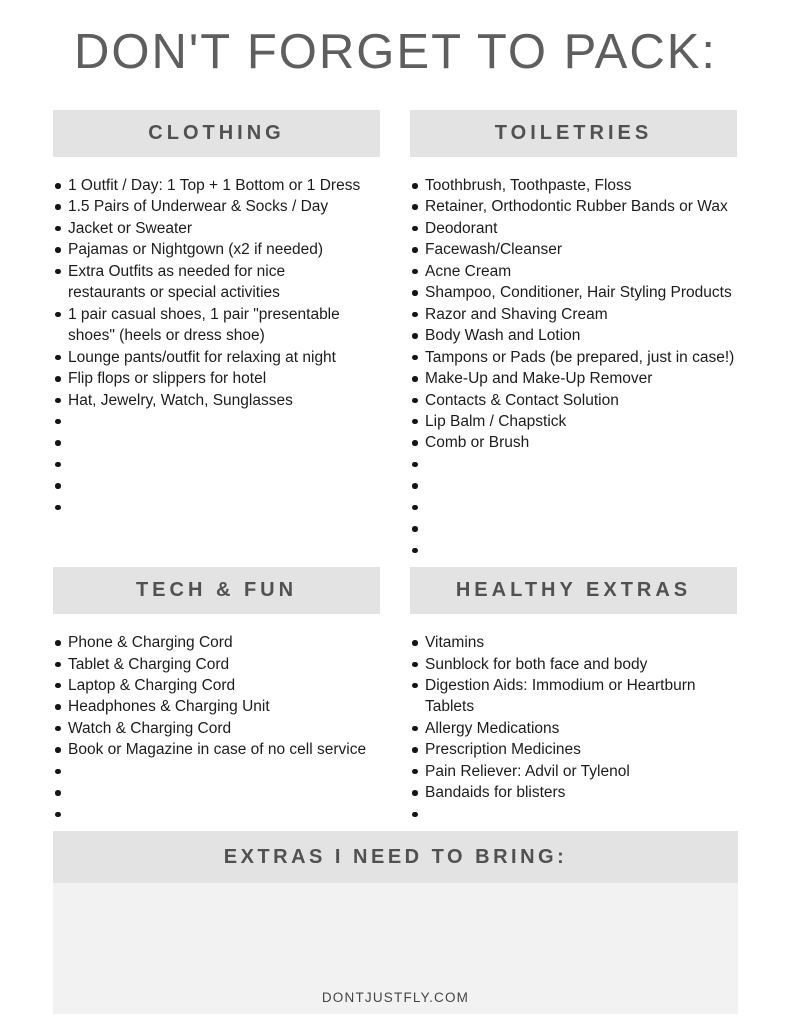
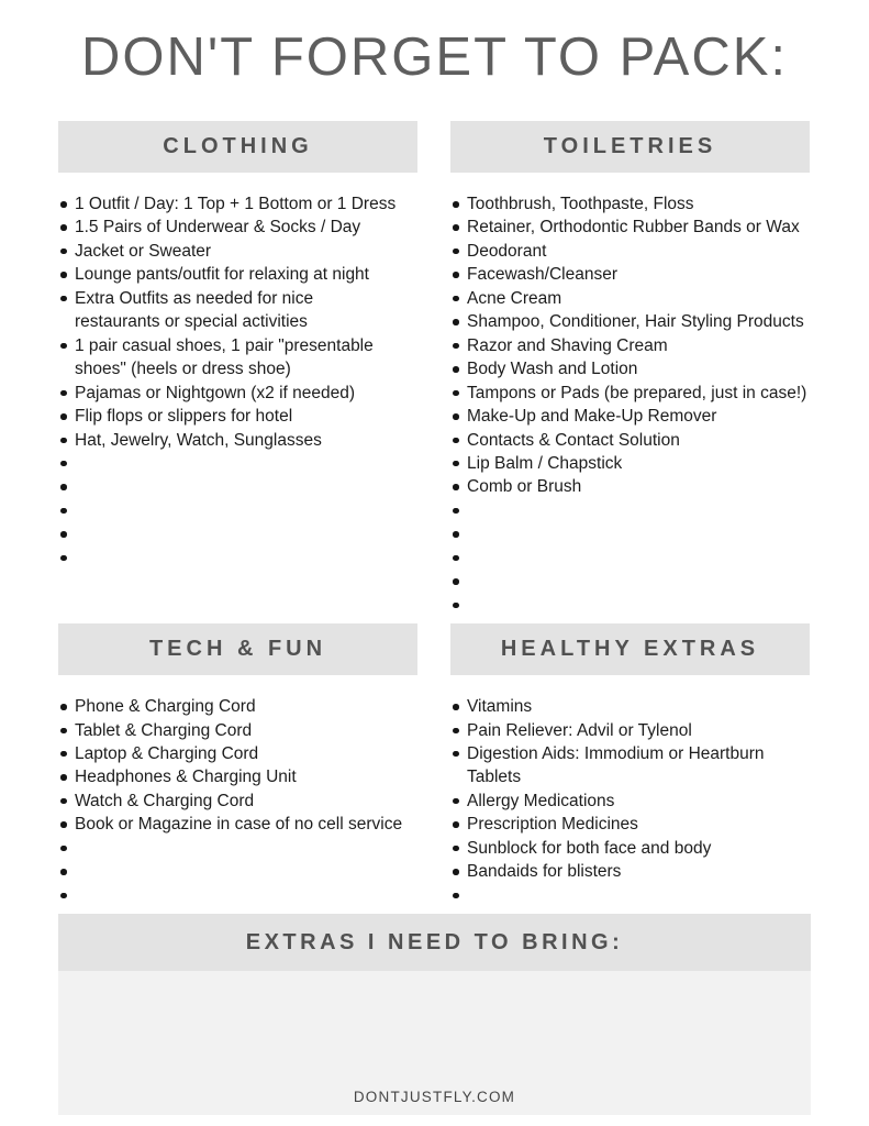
  DON'T FORGET TO PACK:
  CLOTHING
  1 Outfit / Day: 1 Top + 1 Bottom or 1 Dress
  1.5 Pairs of Underwear & Socks / Day
  Jacket or Sweater
- Pajamas or Nightgown (x2 if needed)
+ Lounge pants/outfit for relaxing at night
  Extra Outfits as needed for nice
  restaurants or special activities
  1 pair casual shoes, 1 pair "presentable
  shoes" (heels or dress shoe)
- Lounge pants/outfit for relaxing at night
+ Pajamas or Nightgown (x2 if needed)
  Flip flops or slippers for hotel
  Hat, Jewelry, Watch, Sunglasses
  TOILETRIES
  Toothbrush, Toothpaste, Floss
  Retainer, Orthodontic Rubber Bands or Wax
  Deodorant
  Facewash/Cleanser
  Acne Cream
  Shampoo, Conditioner, Hair Styling Products
  Razor and Shaving Cream
  Body Wash and Lotion
  Tampons or Pads (be prepared, just in case!)
  Make-Up and Make-Up Remover
  Contacts & Contact Solution
  Lip Balm / Chapstick
  Comb or Brush
  TECH & FUN
  Phone & Charging Cord
  Tablet & Charging Cord
  Laptop & Charging Cord
  Headphones & Charging Unit
  Watch & Charging Cord
  Book or Magazine in case of no cell service
  HEALTHY EXTRAS
  Vitamins
- Sunblock for both face and body
+ Pain Reliever: Advil or Tylenol
  Digestion Aids: Immodium or Heartburn
  Tablets
  Allergy Medications
  Prescription Medicines
- Pain Reliever: Advil or Tylenol
+ Sunblock for both face and body
  Bandaids for blisters
  EXTRAS I NEED TO BRING:
  DONTJUSTFLY.COM
